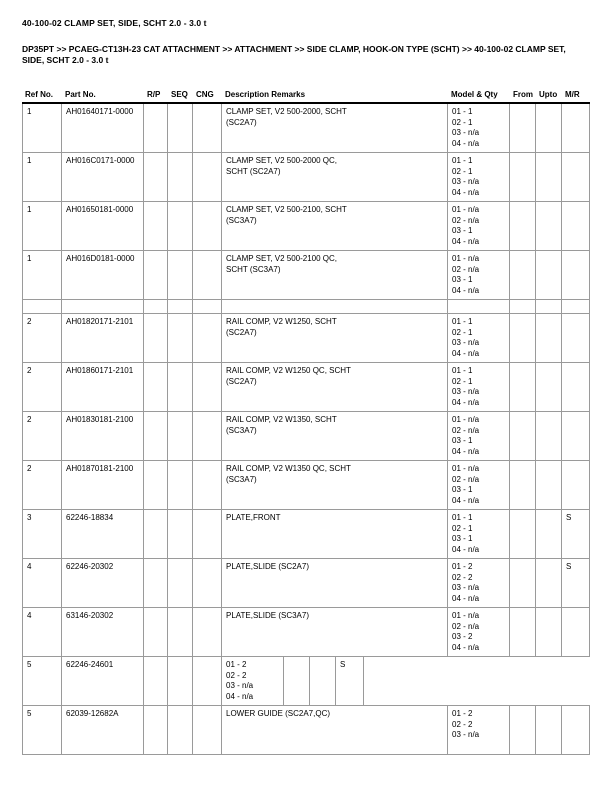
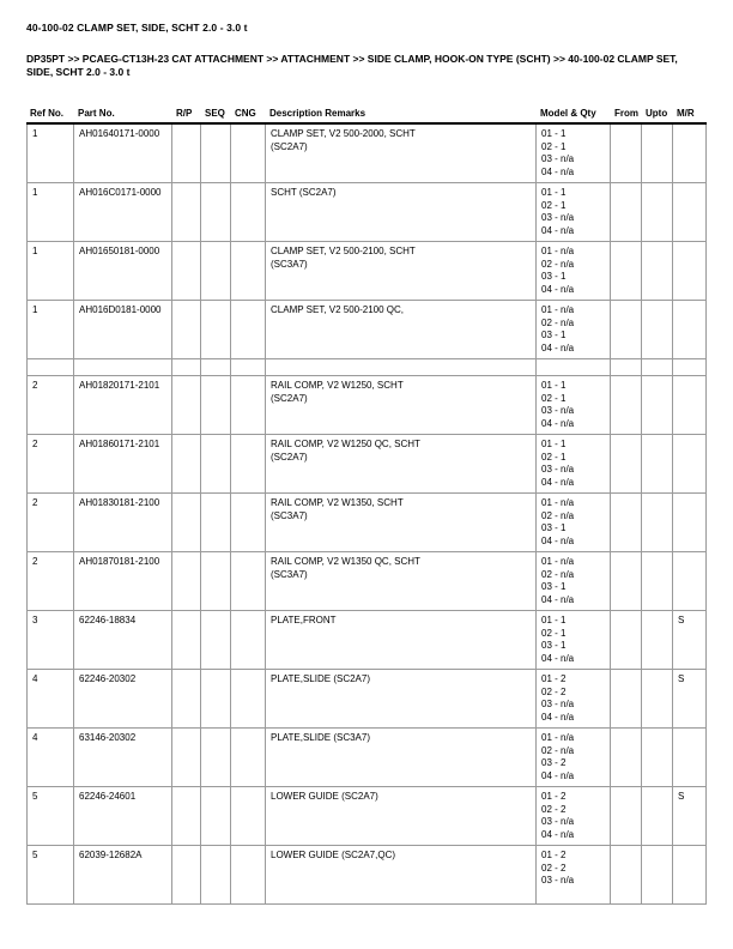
  40-100-02 CLAMP SET, SIDE, SCHT 2.0 - 3.0 t
  DP35PT >> PCAEG-CT13H-23 CAT ATTACHMENT >> ATTACHMENT >> SIDE CLAMP, HOOK-ON TYPE (SCHT) >> 40-100-02 CLAMP SET, SIDE, SCHT 2.0 - 3.0 t
  Ref No.
  Part No.
  R/P
  SEQ
  CNG
  Description Remarks
  Model & Qty
  From
  Upto
  M/R
  1
  AH01640171-0000
  CLAMP SET, V2 500-2000, SCHT
  (SC2A7)
  01 - 1
  02 - 1
  03 - n/a
  04 - n/a
  1
  AH016C0171-0000
- CLAMP SET, V2 500-2000 QC,
  SCHT (SC2A7)
  01 - 1
  02 - 1
  03 - n/a
  04 - n/a
  1
  AH01650181-0000
  CLAMP SET, V2 500-2100, SCHT
  (SC3A7)
  01 - n/a
  02 - n/a
  03 - 1
  04 - n/a
  1
  AH016D0181-0000
  CLAMP SET, V2 500-2100 QC,
- SCHT (SC3A7)
  01 - n/a
  02 - n/a
  03 - 1
  04 - n/a
  2
  AH01820171-2101
  RAIL COMP, V2 W1250, SCHT
  (SC2A7)
  01 - 1
  02 - 1
  03 - n/a
  04 - n/a
  2
  AH01860171-2101
  RAIL COMP, V2 W1250 QC, SCHT
  (SC2A7)
  01 - 1
  02 - 1
  03 - n/a
  04 - n/a
  2
  AH01830181-2100
  RAIL COMP, V2 W1350, SCHT
  (SC3A7)
  01 - n/a
  02 - n/a
  03 - 1
  04 - n/a
  2
  AH01870181-2100
  RAIL COMP, V2 W1350 QC, SCHT
  (SC3A7)
  01 - n/a
  02 - n/a
  03 - 1
  04 - n/a
  3
  62246-18834
  PLATE,FRONT
  01 - 1
  02 - 1
  03 - 1
  04 - n/a
  S
  4
  62246-20302
  PLATE,SLIDE (SC2A7)
  01 - 2
  02 - 2
  03 - n/a
  04 - n/a
  S
  4
  63146-20302
  PLATE,SLIDE (SC3A7)
  01 - n/a
  02 - n/a
  03 - 2
  04 - n/a
  5
  62246-24601
+ LOWER GUIDE (SC2A7)
  01 - 2
  02 - 2
  03 - n/a
  04 - n/a
  S
  5
  62039-12682A
  LOWER GUIDE (SC2A7,QC)
  01 - 2
  02 - 2
  03 - n/a
